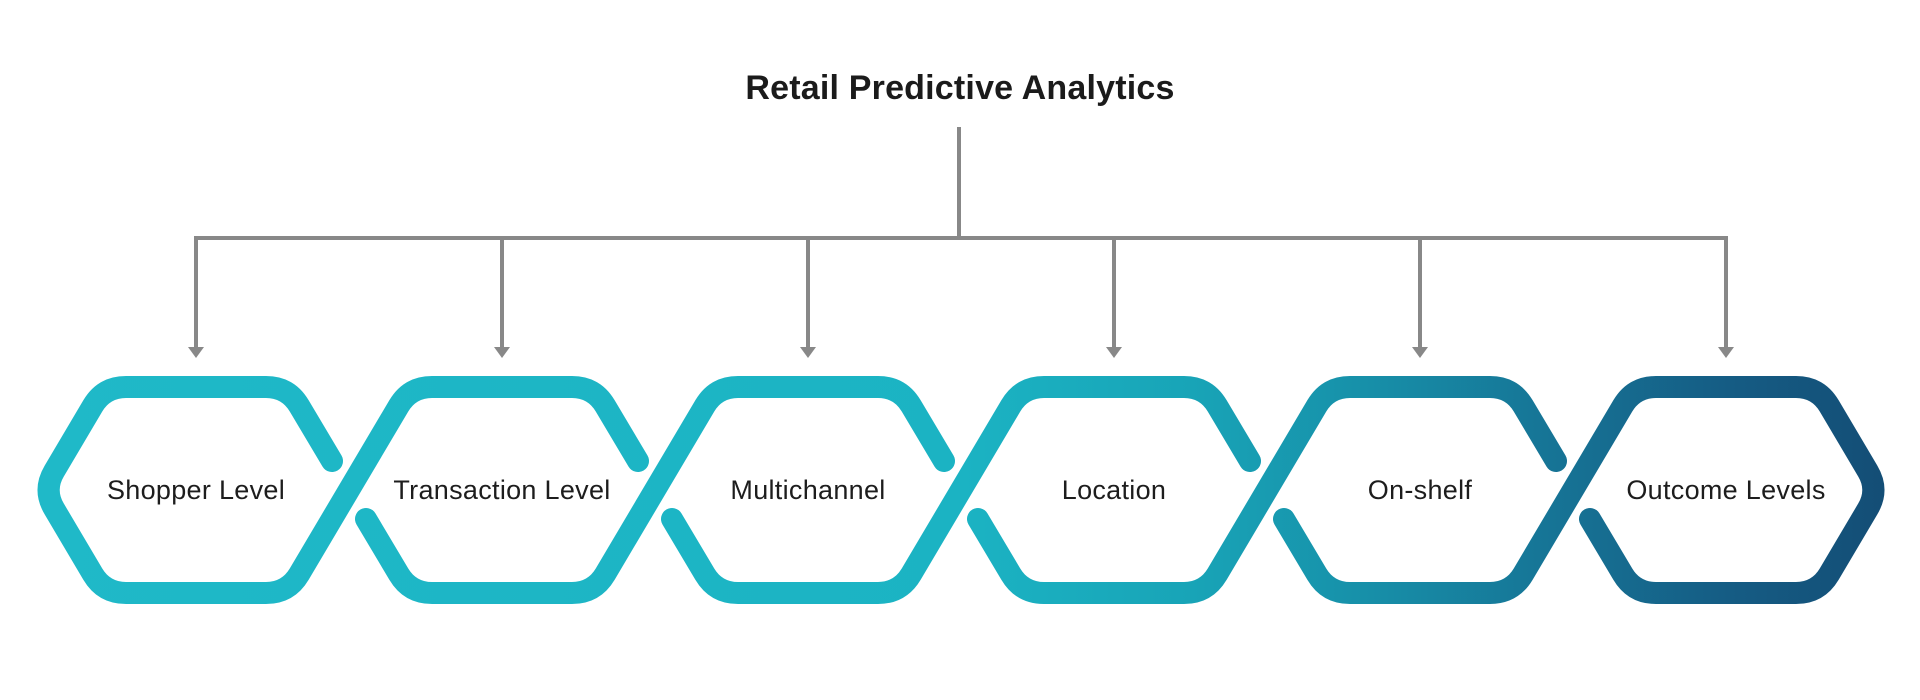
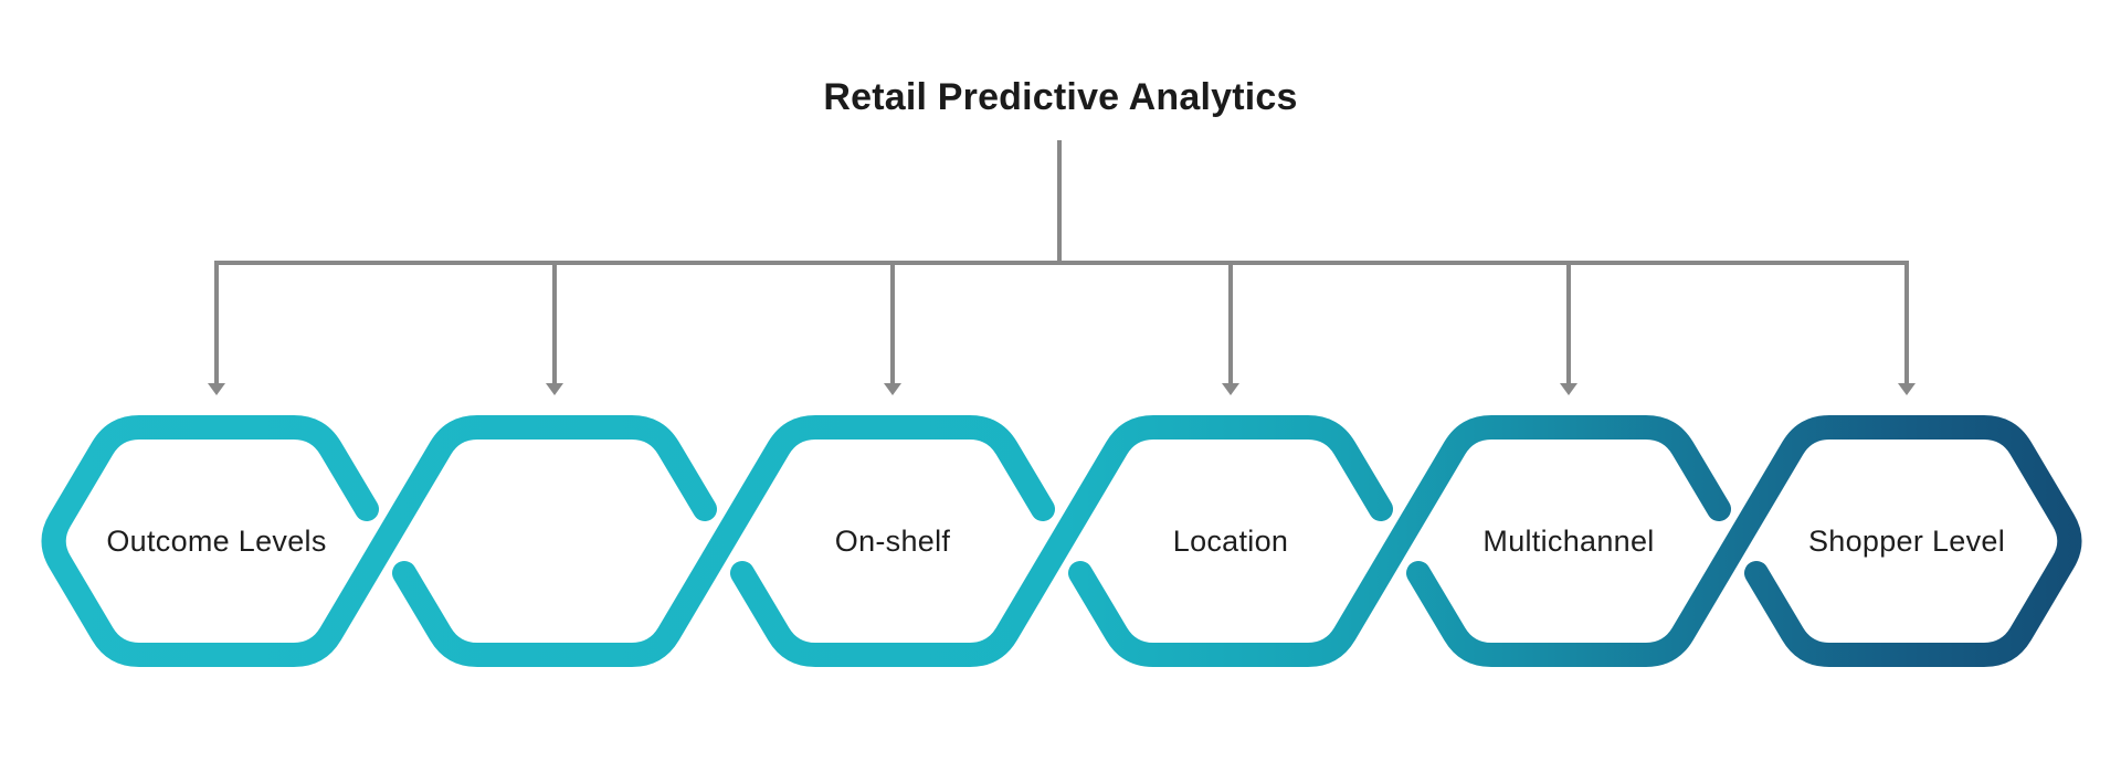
  Retail Predictive Analytics
- Shopper Level
+ Outcome Levels
- Transaction Level
- Multichannel
+ On-shelf
  Location
- On-shelf
+ Multichannel
- Outcome Levels
+ Shopper Level
